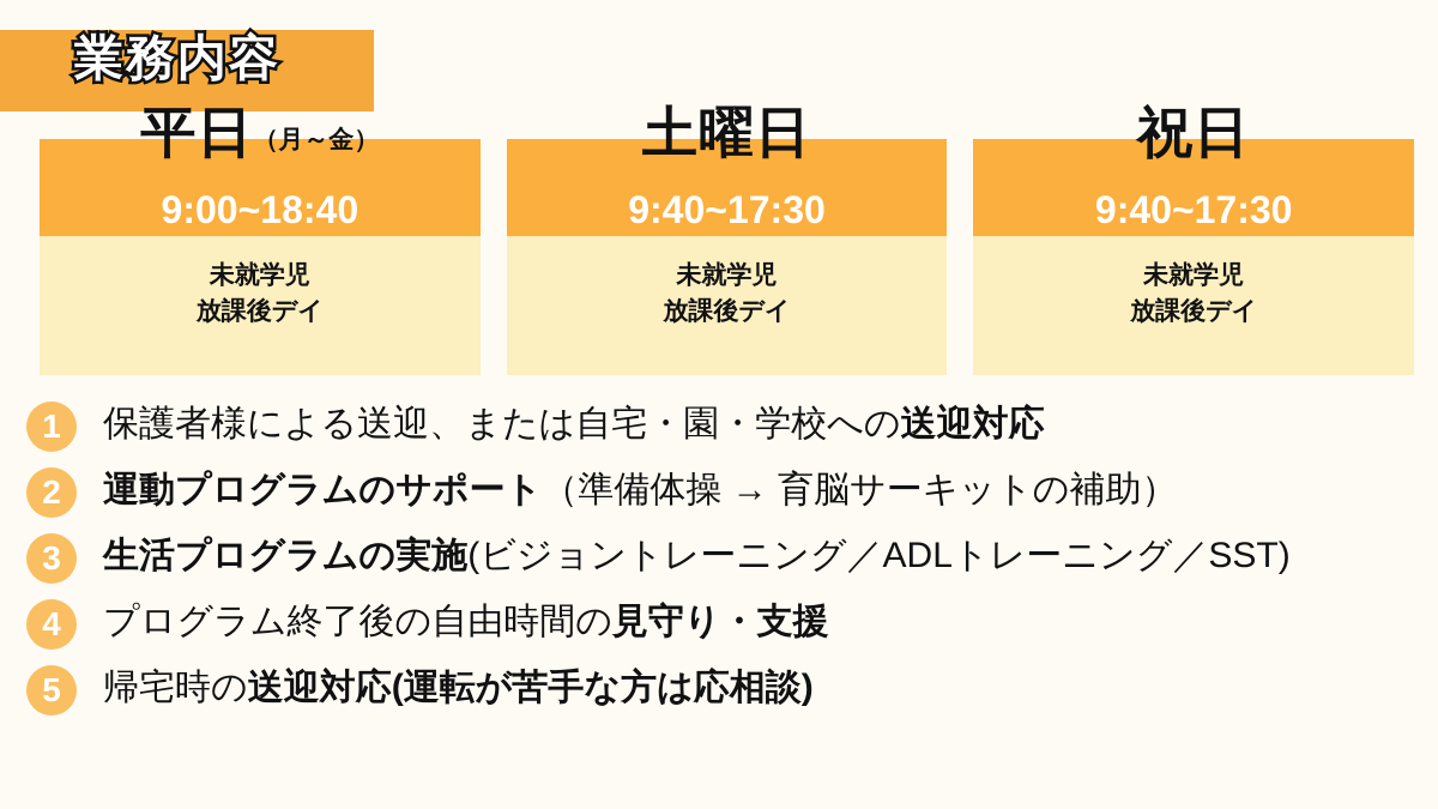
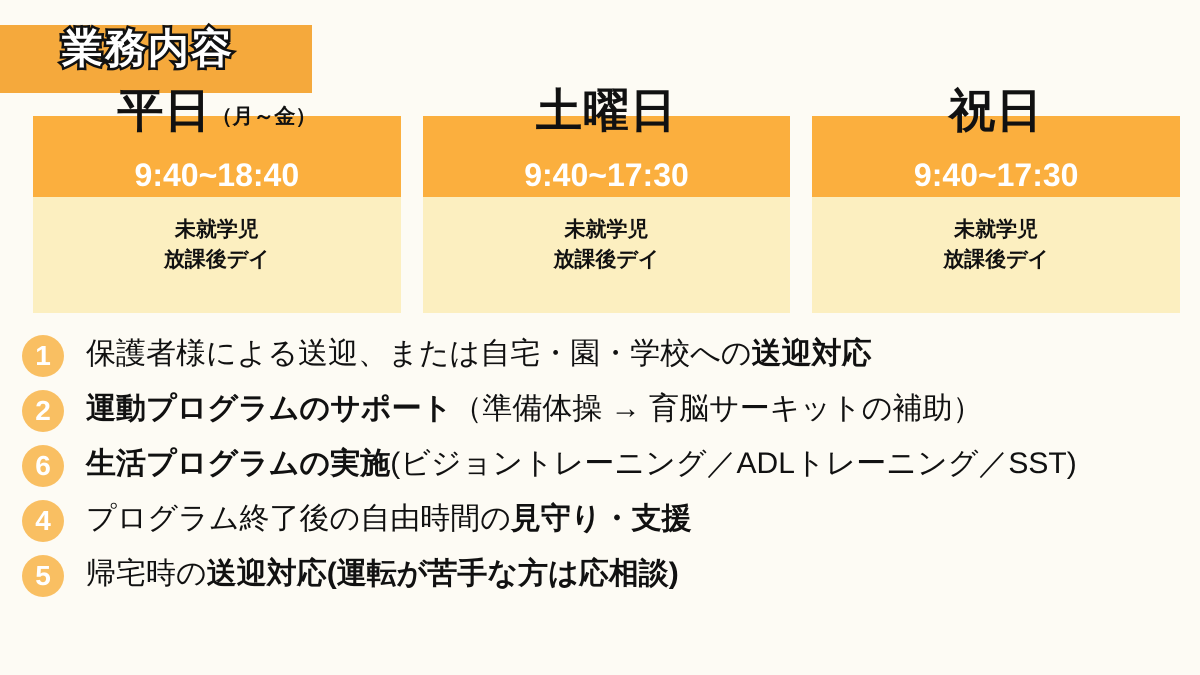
  業務内容
  平日（月～金）
- 9:00~18:40
+ 9:40~18:40
  未就学児
  放課後デイ
  土曜日
  9:40~17:30
  未就学児
  放課後デイ
  祝日
  9:40~17:30
  未就学児
  放課後デイ
  1
  保護者様による送迎、または自宅・園・学校への送迎対応
  2
  運動プログラムのサポート（準備体操 → 育脳サーキットの補助）
- 3
+ 6
  生活プログラムの実施(ビジョントレーニング／ADLトレーニング／SST)
  4
  プログラム終了後の自由時間の見守り・支援
  5
  帰宅時の送迎対応(運転が苦手な方は応相談)
